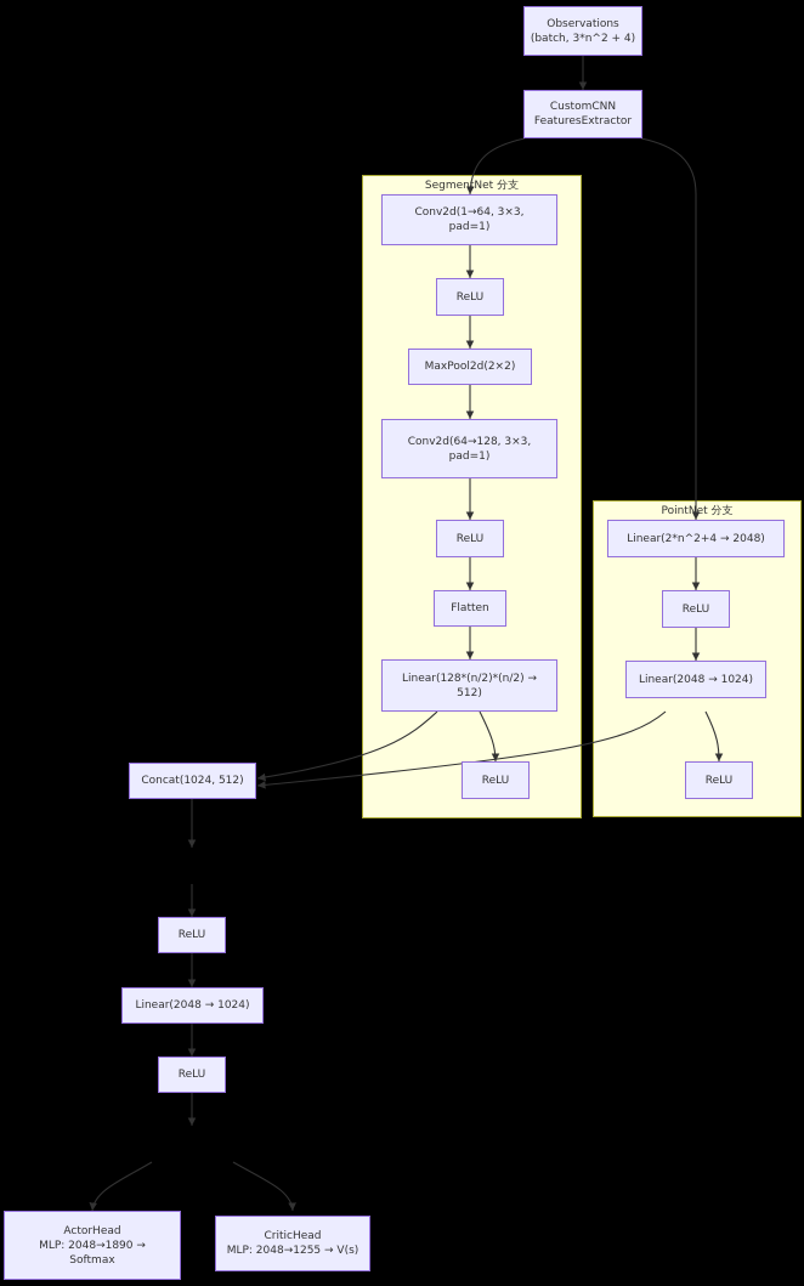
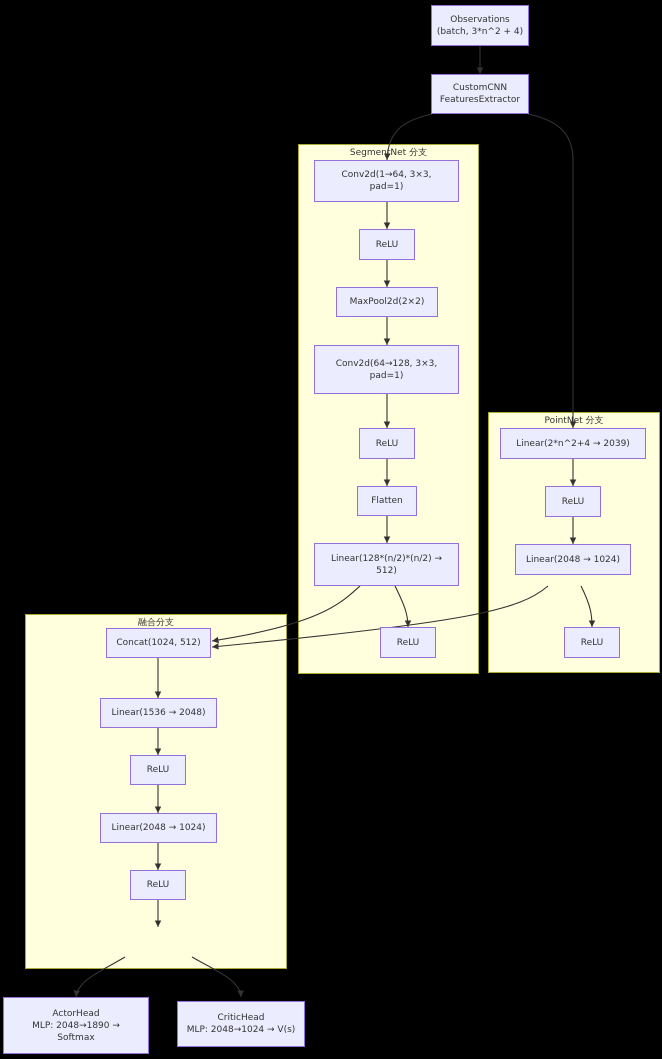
  SegmentNet 分支
  PointNet 分支
+ 融合分支
  Observations
  (batch, 3*n^2 + 4)
  CustomCNN
  FeaturesExtractor
  Conv2d(1→64, 3×3,
  pad=1)
  ReLU
  MaxPool2d(2×2)
  Conv2d(64→128, 3×3,
  pad=1)
  ReLU
  Flatten
  Linear(128*(n/2)*(n/2) →
  512)
  ReLU
- Linear(2*n^2+4 → 2048)
+ Linear(2*n^2+4 → 2039)
  ReLU
  Linear(2048 → 1024)
  ReLU
  Concat(1024, 512)
+ Linear(1536 → 2048)
  ReLU
  Linear(2048 → 1024)
  ReLU
  ActorHead
  MLP: 2048→1890 →
  Softmax
  CriticHead
- MLP: 2048→1255 → V(s)
+ MLP: 2048→1024 → V(s)
